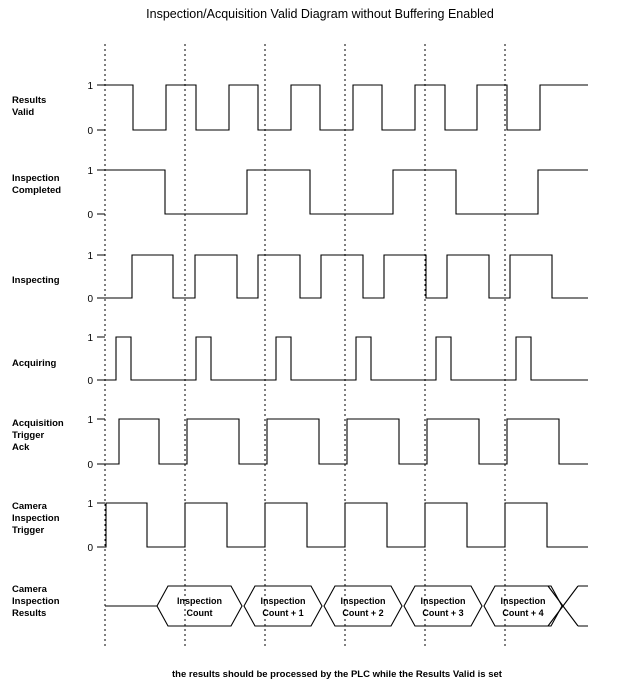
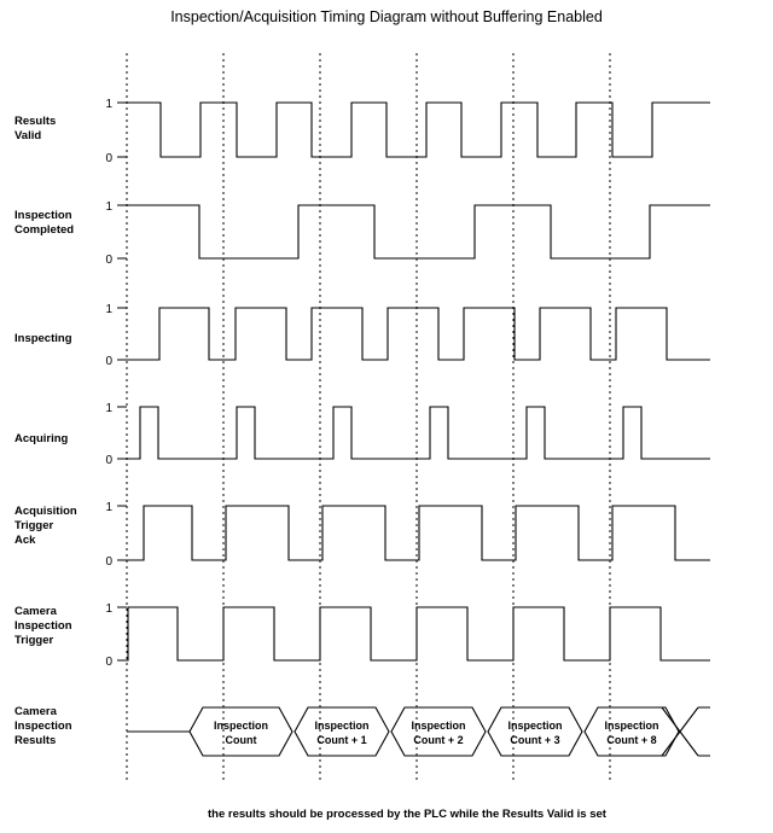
- Inspection/Acquisition Valid Diagram without Buffering Enabled
+ Inspection/Acquisition Timing Diagram without Buffering Enabled
  1
  0
  1
  0
  1
  0
  1
  0
  1
  0
  1
  0
  Results
  Valid
  Inspection
  Completed
  Inspecting
  Acquiring
  Acquisition
  Trigger
  Ack
  Camera
  Inspection
  Trigger
  Camera
  Inspection
  Results
  Inspection
  Count
  Inspection
  Count + 1
  Inspection
  Count + 2
  Inspection
  Count + 3
  Inspection
- Count + 4
+ Count + 8
  the results should be processed by the PLC while the Results Valid is set
